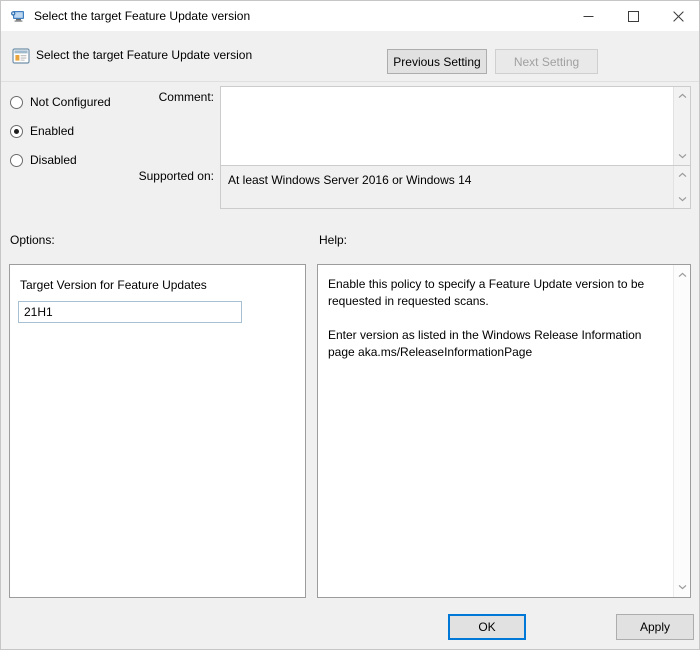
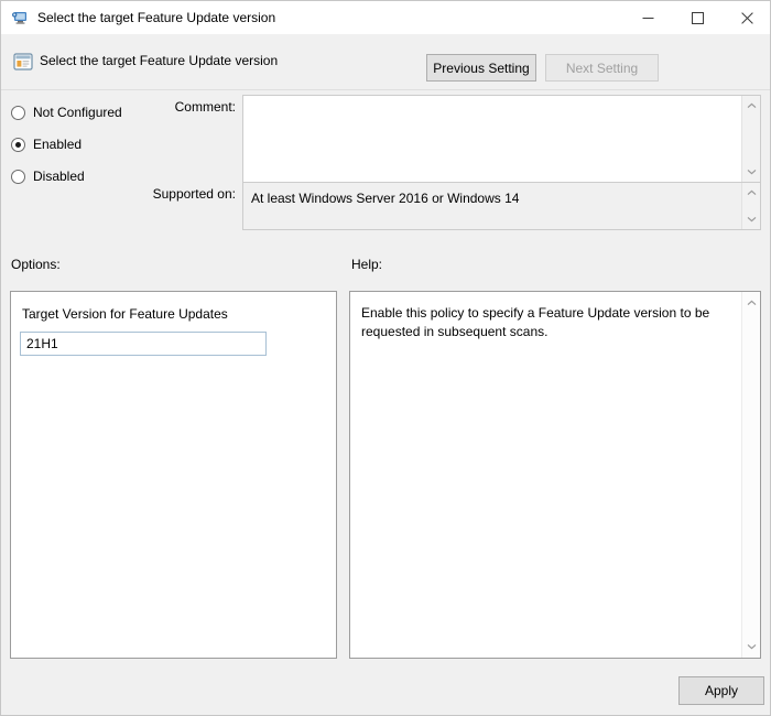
  Select the target Feature Update version
  Select the target Feature Update version
  Previous Setting
  Next Setting
  Not Configured
  Enabled
  Disabled
  Comment:
  Supported on:
  At least Windows Server 2016 or Windows 14
  Options:
  Help:
  Target Version for Feature Updates
  21H1
- Enable this policy to specify a Feature Update version to be requested in requested scans.
+ Enable this policy to specify a Feature Update version to be requested in subsequent scans.
- Enter version as listed in the Windows Release Information page aka.ms/ReleaseInformationPage
- OK
  Apply
